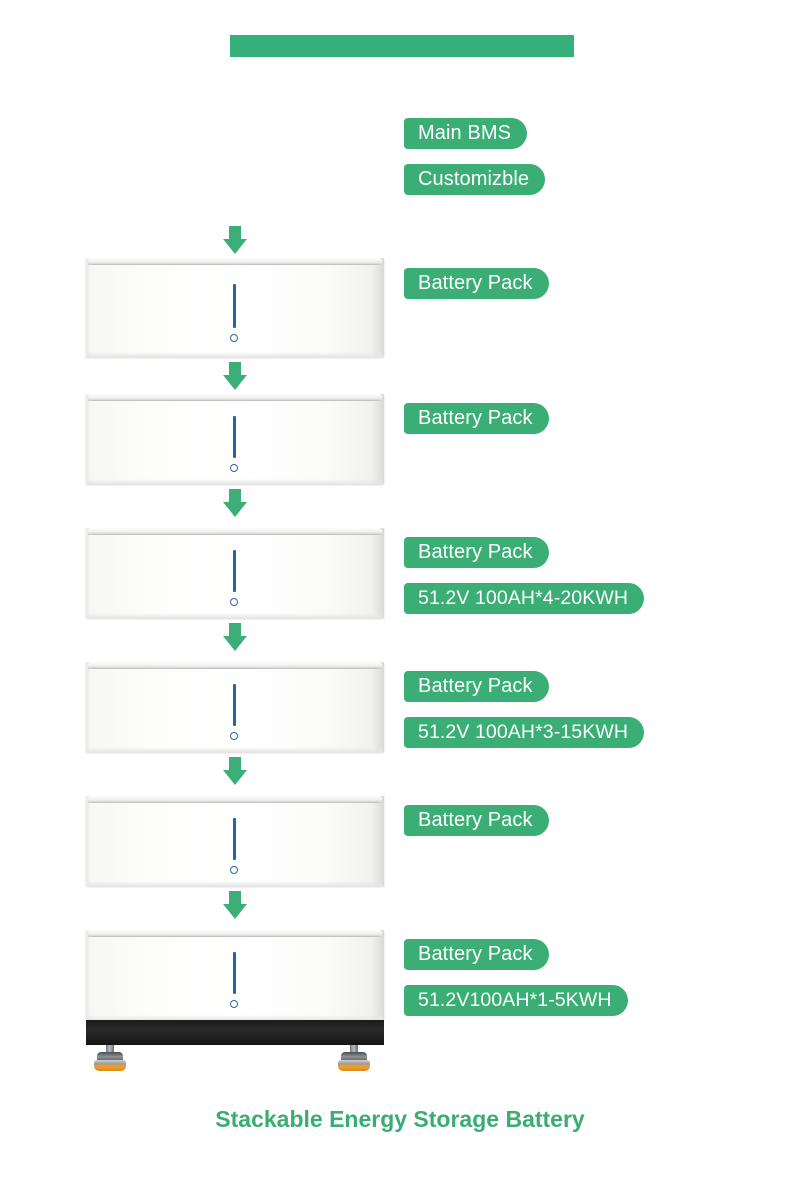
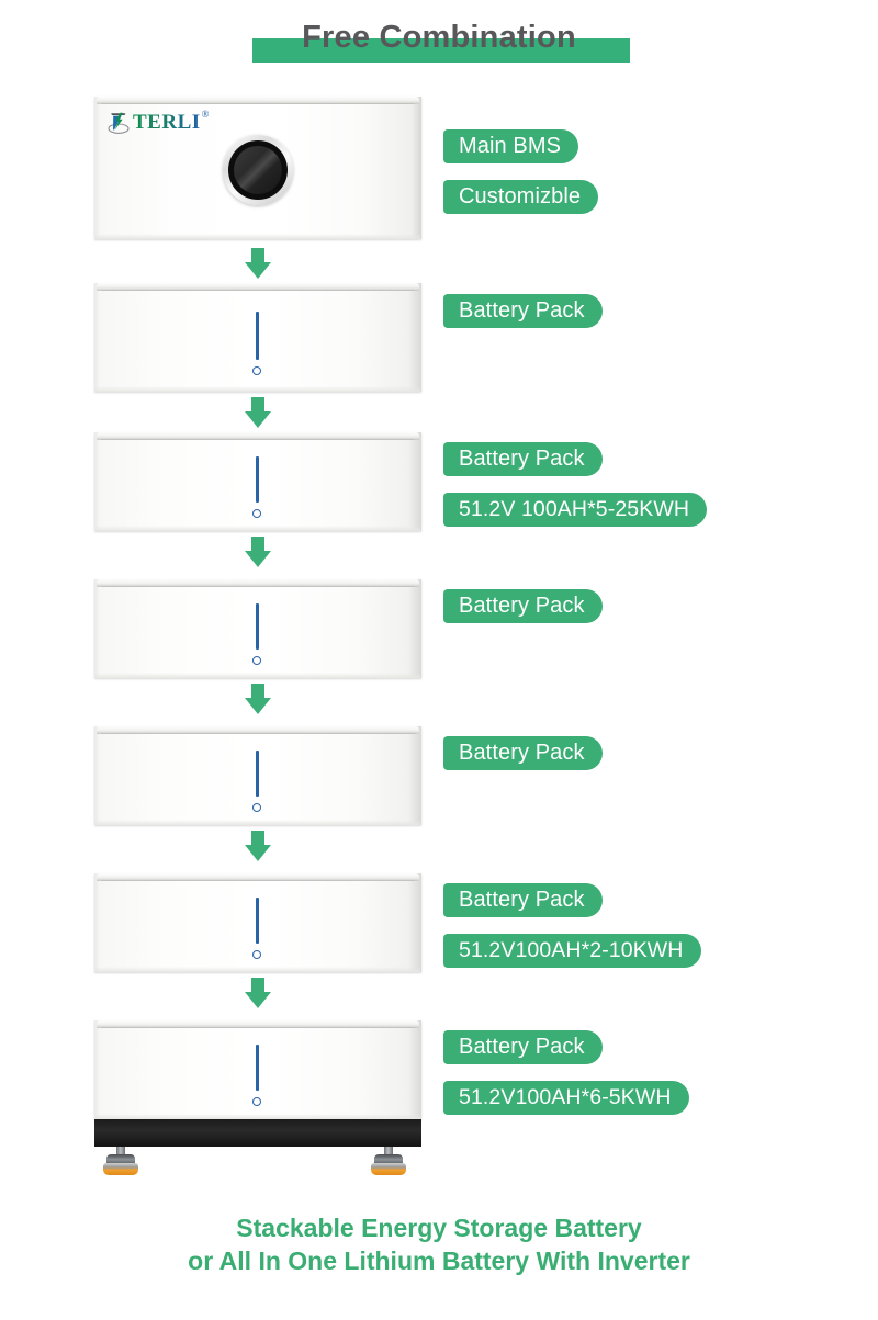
+ Free Combination
+ TERLI
+ ®
  Main BMS
  Customizble
  Battery Pack
  Battery Pack
+ 51.2V 100AH*5-25KWH
  Battery Pack
- 51.2V 100AH*4-20KWH
  Battery Pack
- 51.2V 100AH*3-15KWH
  Battery Pack
+ 51.2V100AH*2-10KWH
  Battery Pack
- 51.2V100AH*1-5KWH
+ 51.2V100AH*6-5KWH
  Stackable Energy Storage Battery
+ or All In One Lithium Battery With Inverter
